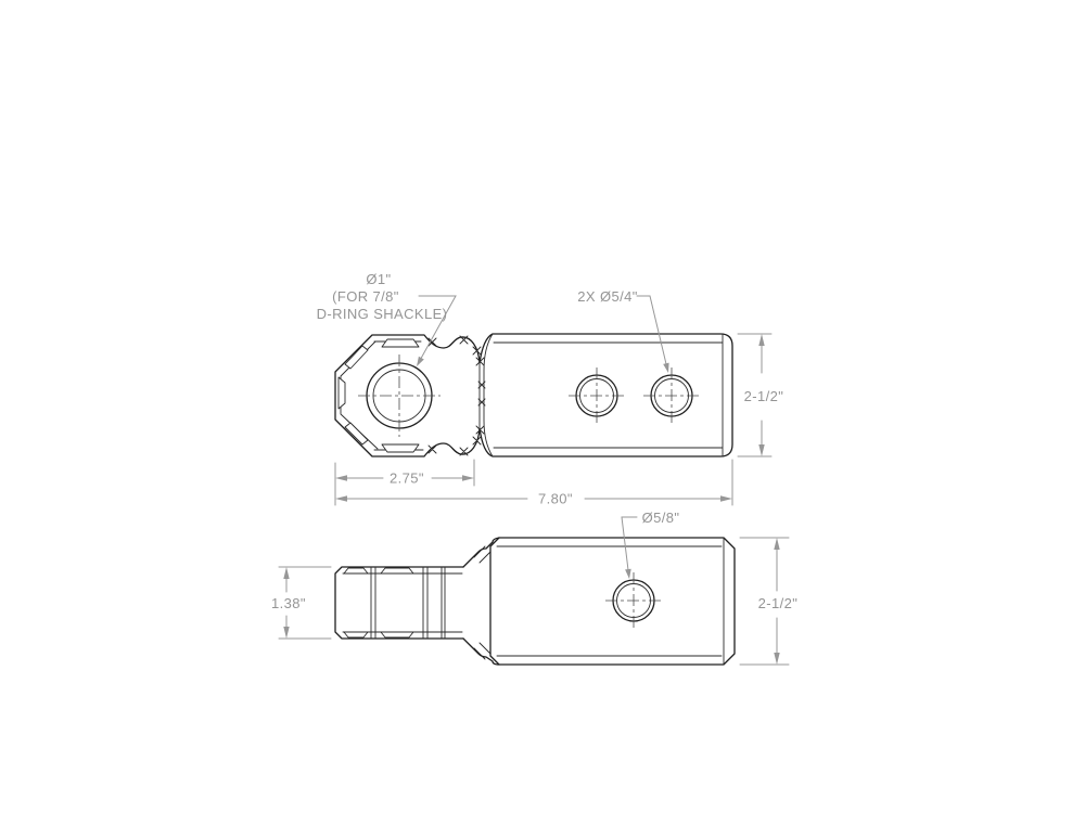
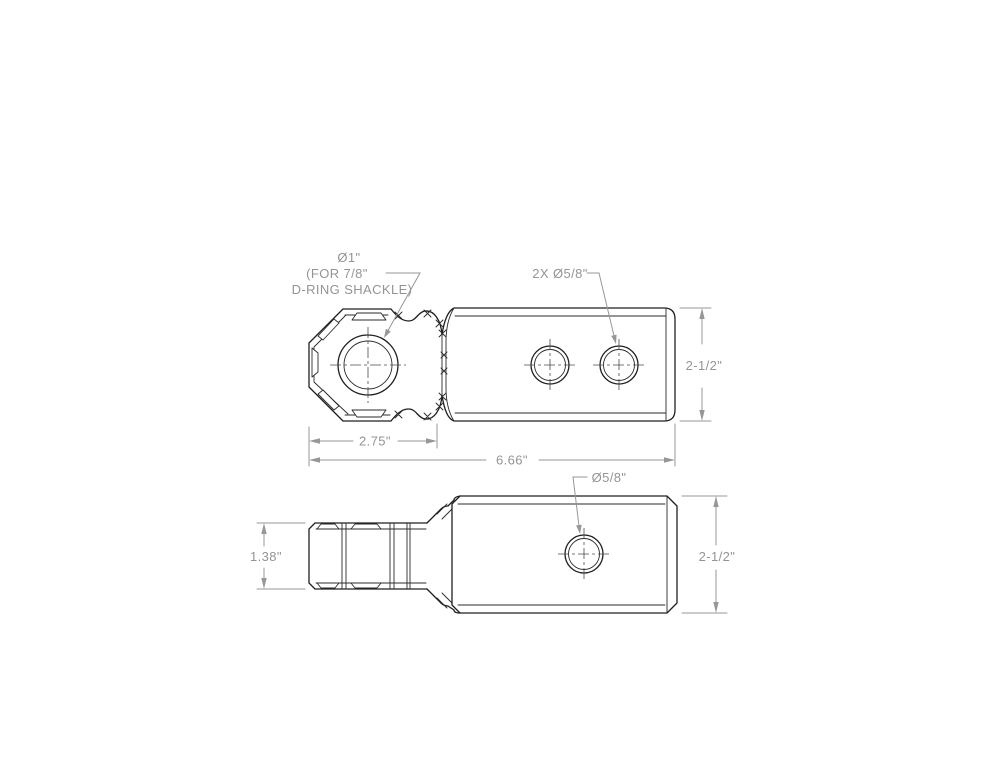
  2.75"
- 7.80"
+ 6.66"
  2-1/2"
  Ø1"
  (FOR 7/8"
  D-RING SHACKLE)
- 2X Ø5/4"
+ 2X Ø5/8"
  1.38"
  2-1/2"
  Ø5/8"
